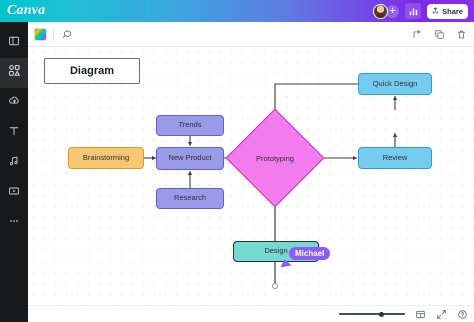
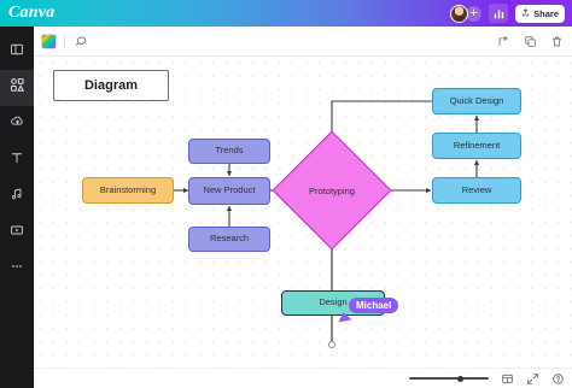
  Canva
  +
  Share
  Diagram
  Brainstorming
  Trends
  New Product
  Research
  Prototyping
  Quick Design
+ Refinement
  Review
  Design
  Michael
